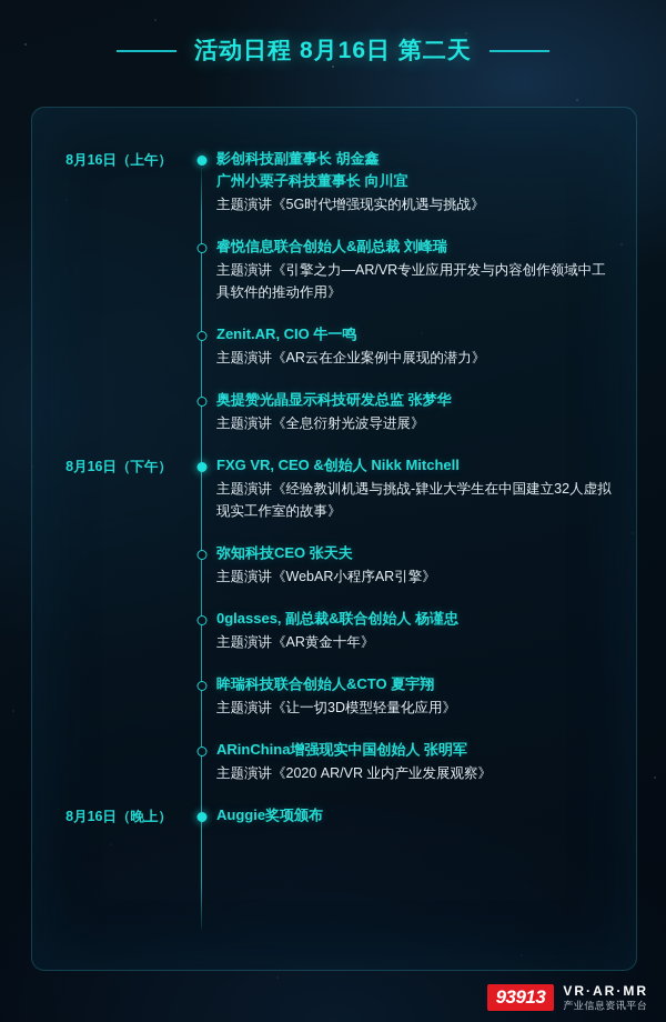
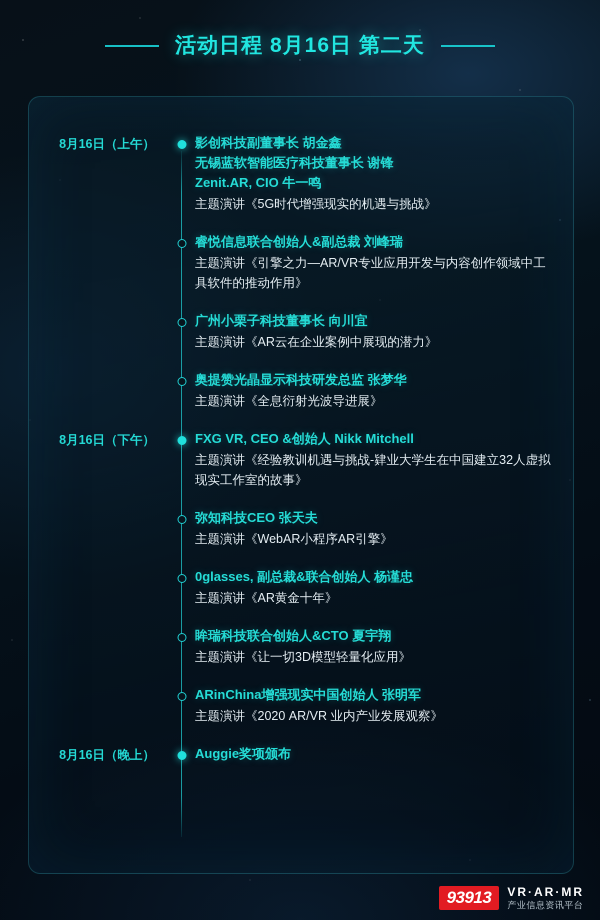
  活动日程 8月16日 第二天
  8月16日（上午）
  影创科技副董事长 胡金鑫
+ 无锡蓝软智能医疗科技董事长 谢锋
- 广州小栗子科技董事长 向川宜
+ Zenit.AR, CIO 牛一鸣
  主题演讲《5G时代增强现实的机遇与挑战》
  睿悦信息联合创始人&副总裁 刘峰瑞
  主题演讲《引擎之力—AR/VR专业应用开发与内容创作领域中工具软件的推动作用》
- Zenit.AR, CIO 牛一鸣
+ 广州小栗子科技董事长 向川宜
  主题演讲《AR云在企业案例中展现的潜力》
  奥提赞光晶显示科技研发总监 张梦华
  主题演讲《全息衍射光波导进展》
  8月16日（下午）
  FXG VR, CEO &创始人 Nikk Mitchell
  主题演讲《经验教训机遇与挑战-肄业大学生在中国建立32人虚拟现实工作室的故事》
  弥知科技CEO 张天夫
  主题演讲《WebAR小程序AR引擎》
  0glasses, 副总裁&联合创始人 杨谨忠
  主题演讲《AR黄金十年》
  眸瑞科技联合创始人&CTO 夏宇翔
  主题演讲《让一切3D模型轻量化应用》
  ARinChina增强现实中国创始人 张明军
  主题演讲《2020 AR/VR 业内产业发展观察》
  8月16日（晚上）
  Auggie奖项颁布
  93913
  VR·AR·MR
  产业信息资讯平台
